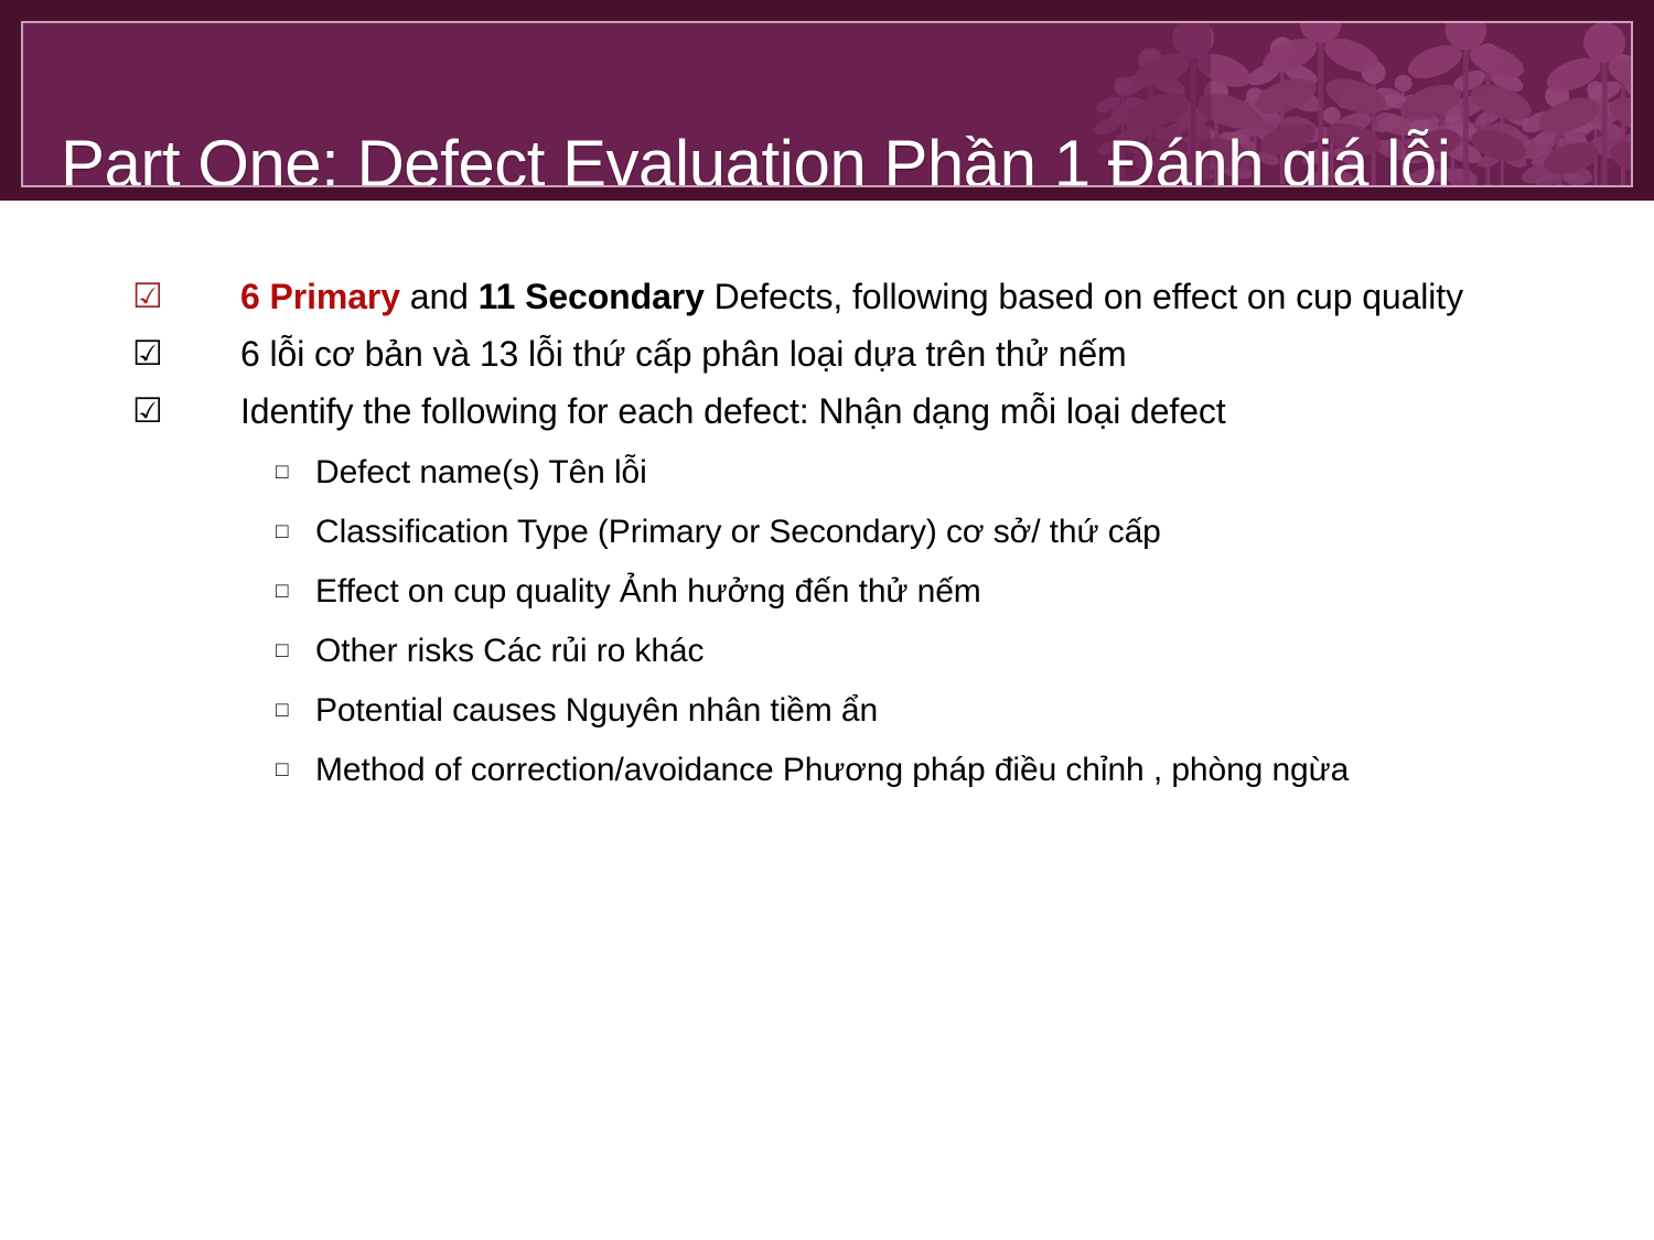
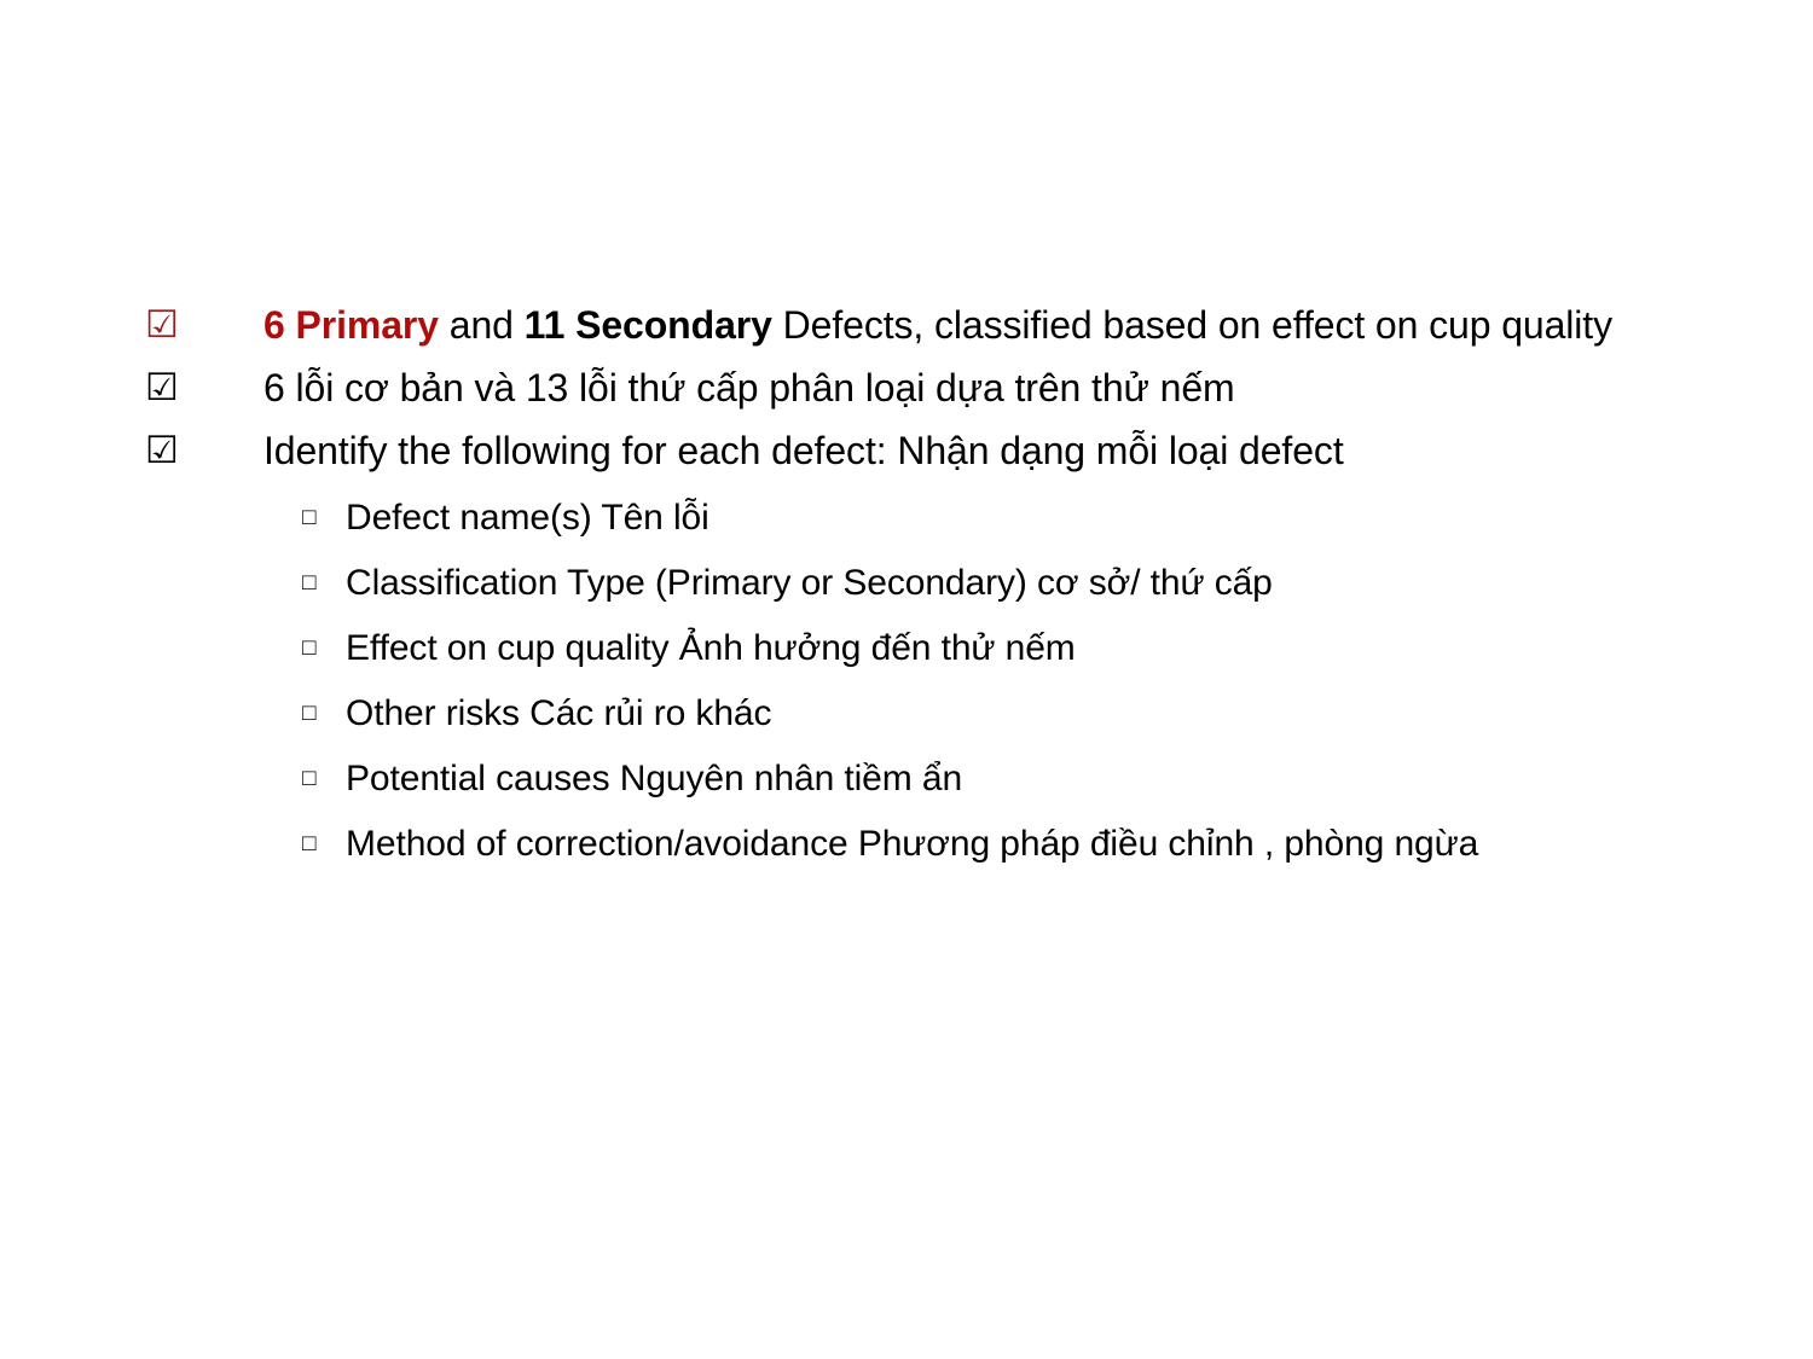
- Part One: Defect Evaluation Phần 1 Đánh giá lỗi
  ☑
- 6 Primary and 11 Secondary Defects, following based on effect on cup quality
+ 6 Primary and 11 Secondary Defects, classified based on effect on cup quality
  ☑
  6 lỗi cơ bản và 13 lỗi thứ cấp phân loại dựa trên thử nếm
  ☑
  Identify the following for each defect: Nhận dạng mỗi loại defect
  □
  Defect name(s) Tên lỗi
  □
  Classification Type (Primary or Secondary) cơ sở/ thứ cấp
  □
  Effect on cup quality Ảnh hưởng đến thử nếm
  □
  Other risks Các rủi ro khác
  □
  Potential causes Nguyên nhân tiềm ẩn
  □
  Method of correction/avoidance Phương pháp điều chỉnh , phòng ngừa
